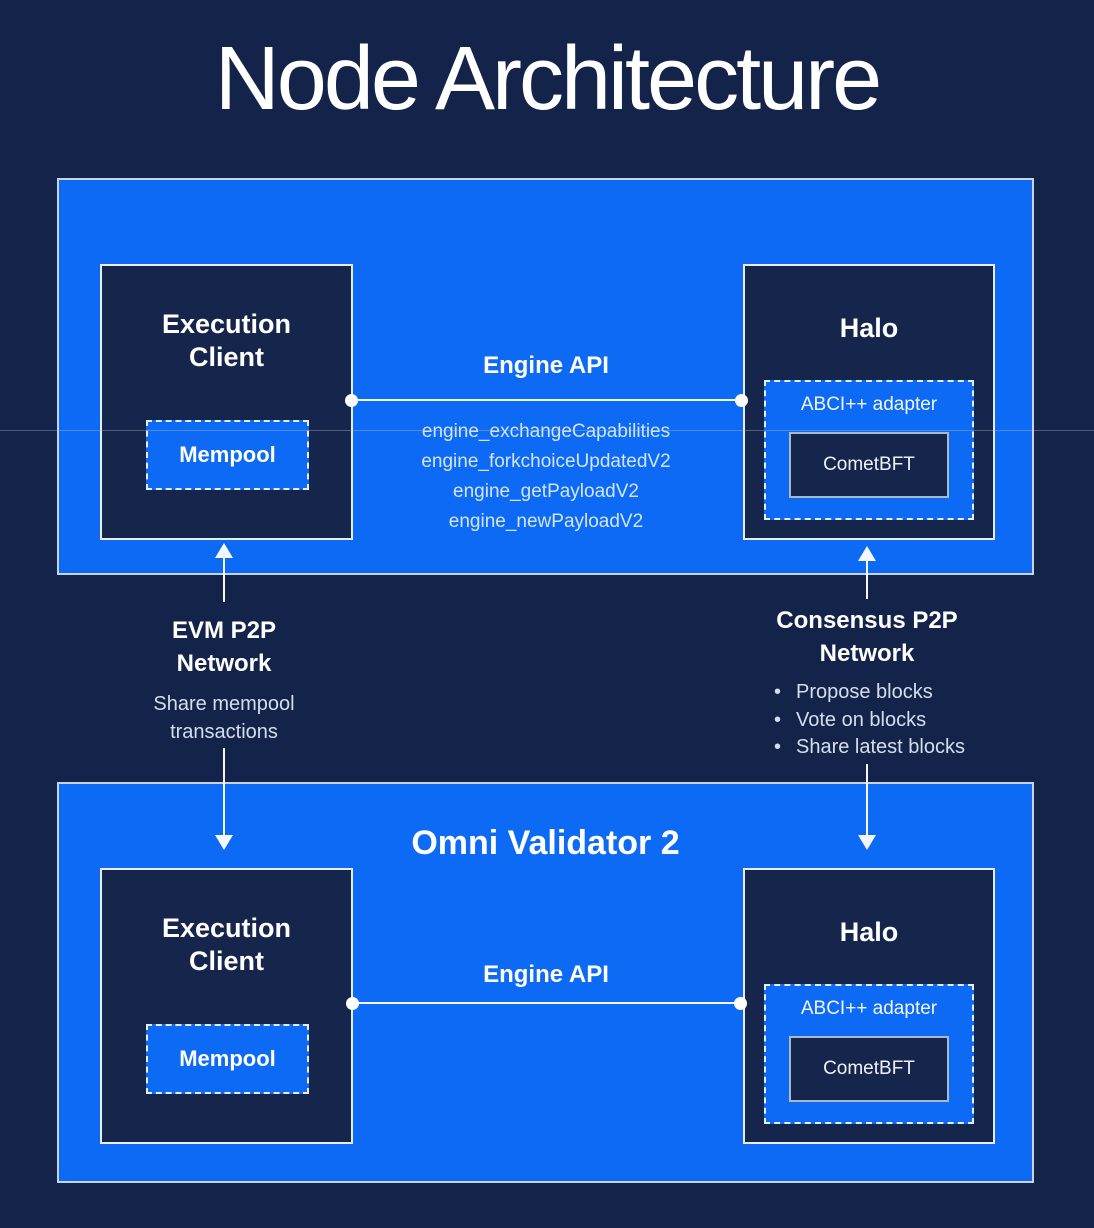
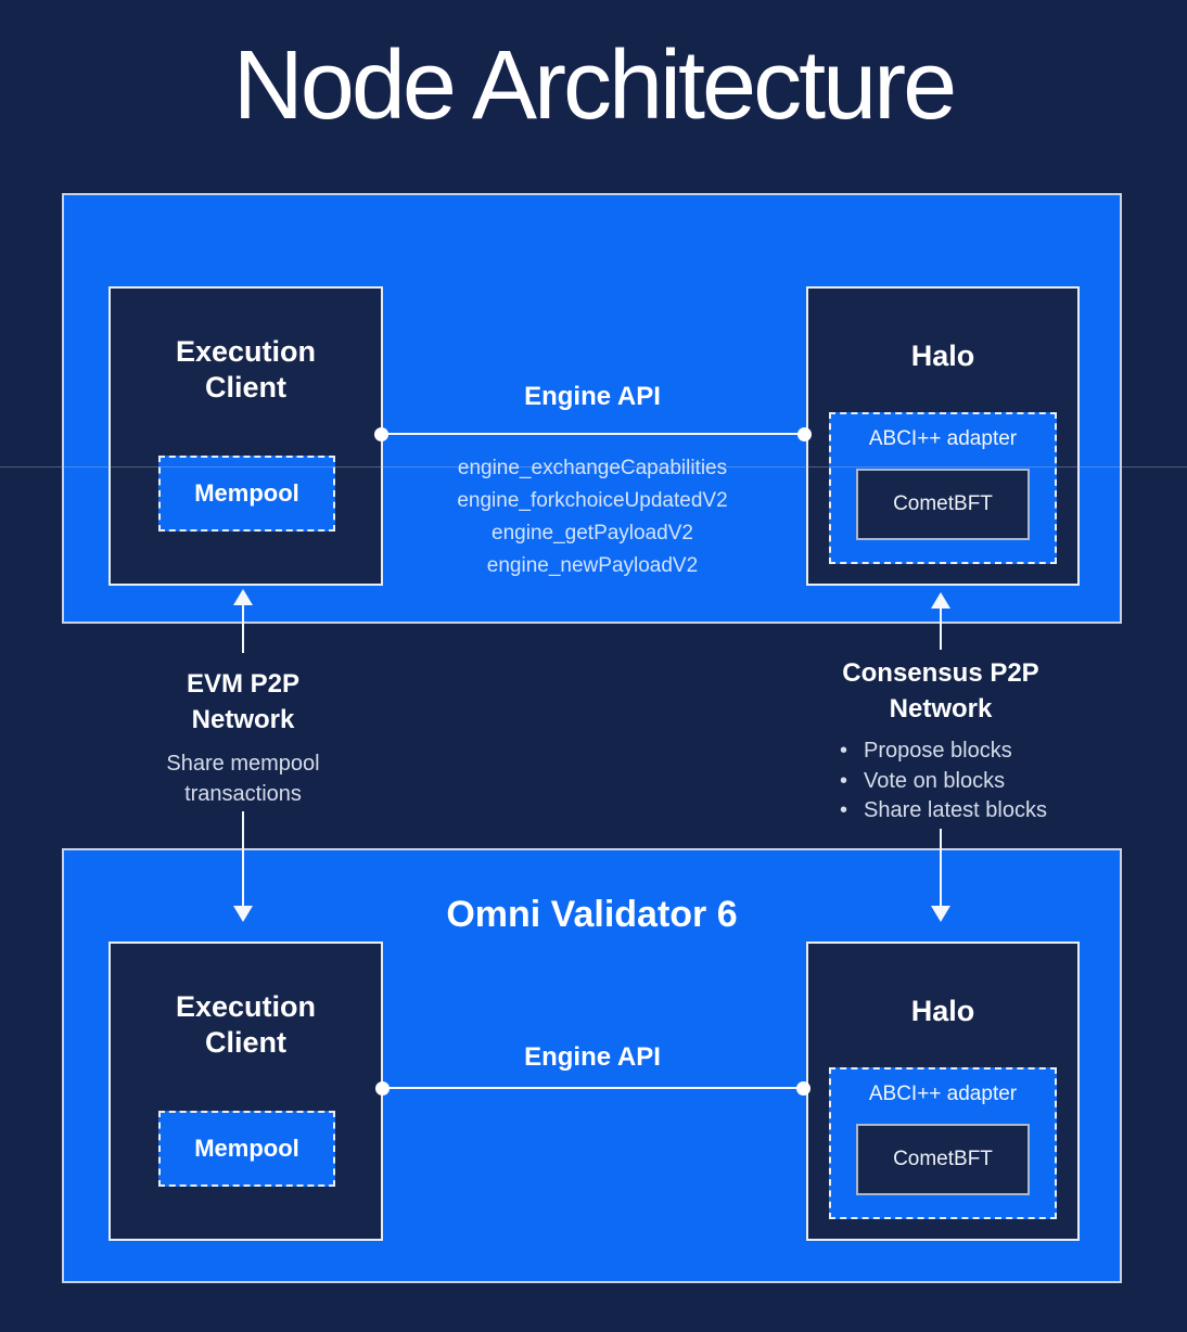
  Node Architecture
  Execution
  Client
  Mempool
  Halo
  ABCI++ adapter
  CometBFT
  Engine API
  engine_exchangeCapabilities
  engine_forkchoiceUpdatedV2
  engine_getPayloadV2
  engine_newPayloadV2
  EVM P2P
  Network
  Share mempool
  transactions
  Consensus P2P
  Network
  Propose blocks
  Vote on blocks
  Share latest blocks
- Omni Validator 2
+ Omni Validator 6
  Execution
  Client
  Mempool
  Halo
  ABCI++ adapter
  CometBFT
  Engine API
